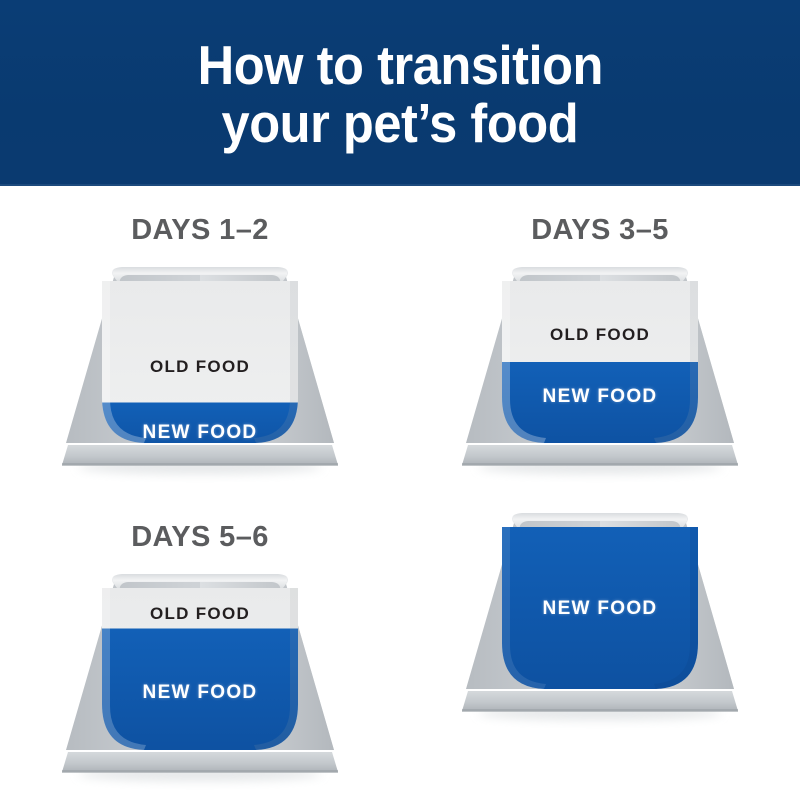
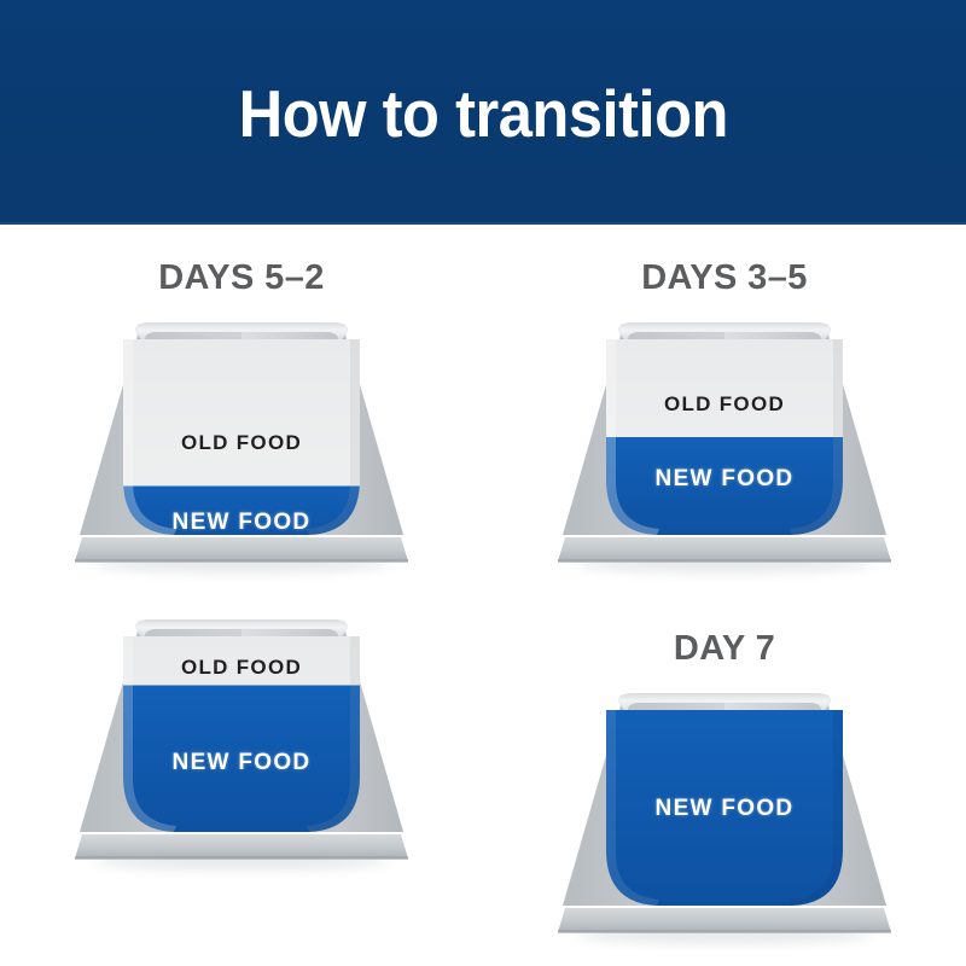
  How to transition
- your pet’s food
- DAYS 1–2
+ DAYS 5–2
  OLD FOOD
  NEW FOOD
  DAYS 3–5
  OLD FOOD
  NEW FOOD
- DAYS 5–6
  OLD FOOD
  NEW FOOD
+ DAY 7
  NEW FOOD
